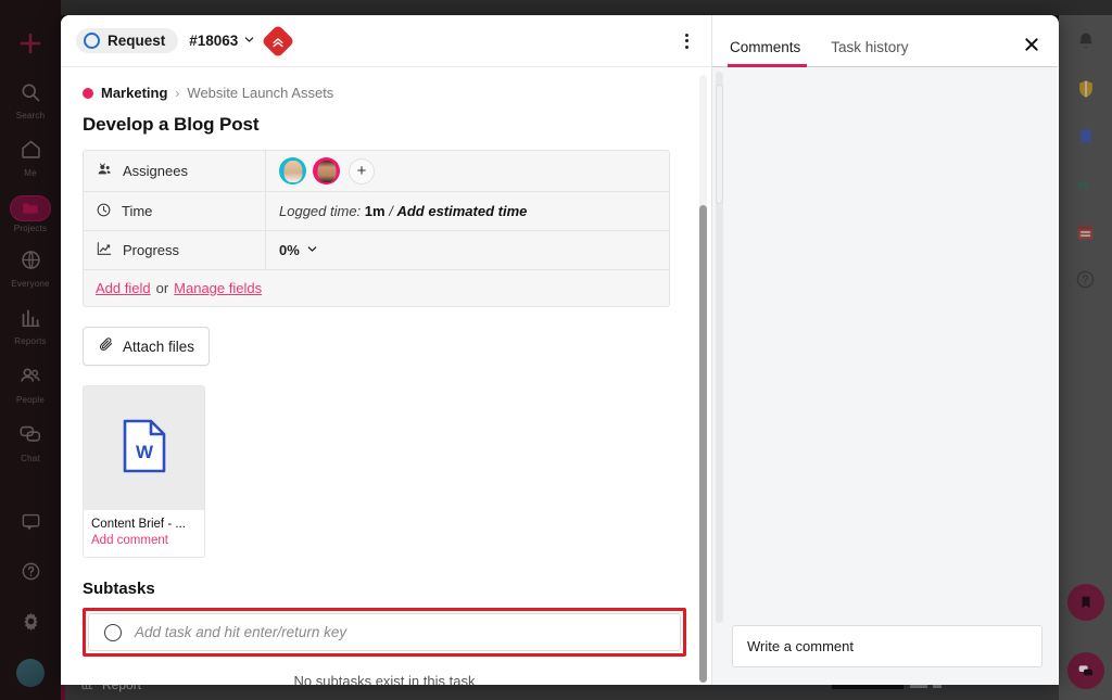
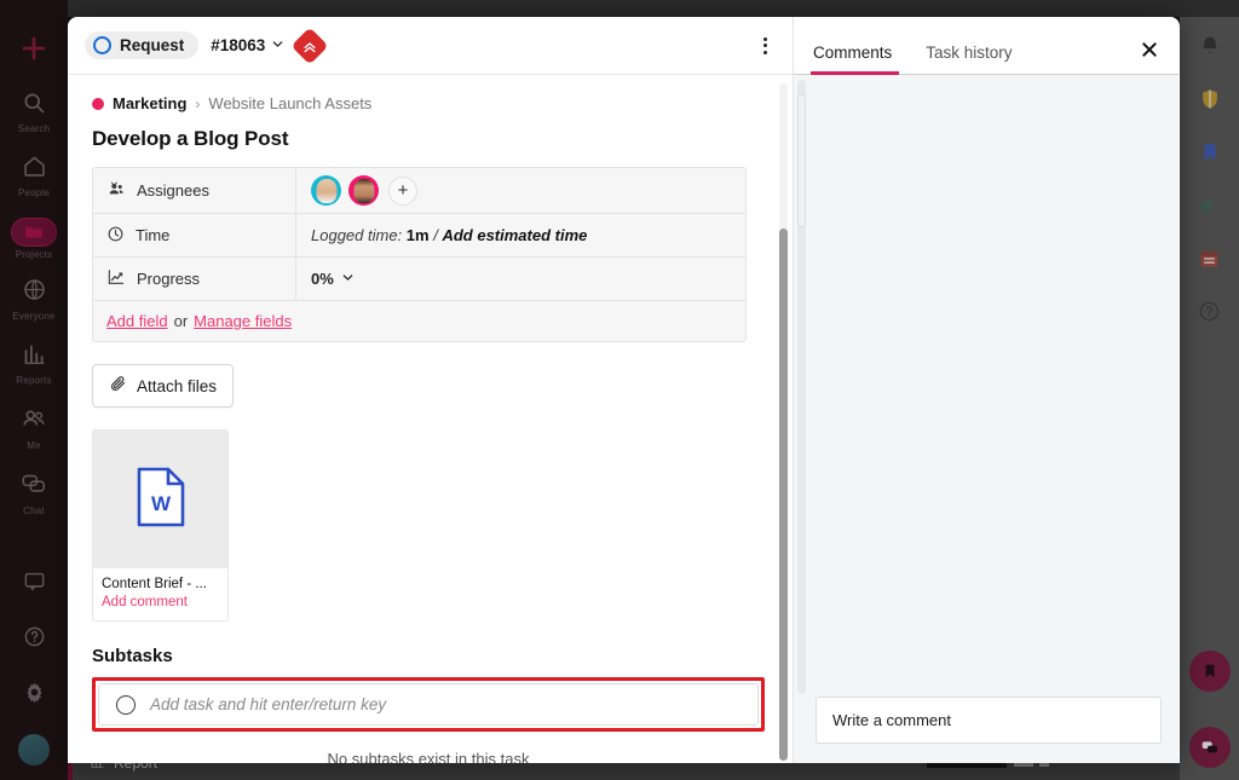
  Search
- Me
+ People
  Projects
  Everyone
  Reports
- People
+ Me
  Chat
  Report
  Request
  #18063
  Marketing
  ›
  Website Launch Assets
  Develop a Blog Post
  Assignees
  +
  Time
  Logged time: 1m / Add estimated time
  Progress
  0%
  Add field
  or
  Manage fields
  Attach files
  W
  Content Brief - ...
  Add comment
  Subtasks
  Add task and hit enter/return key
  No subtasks exist in this task
  Comments
  Task history
  Write a comment
